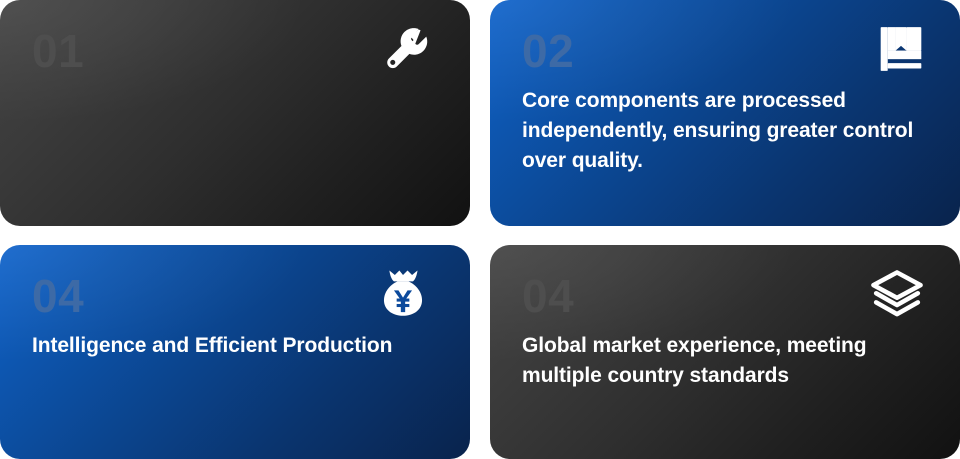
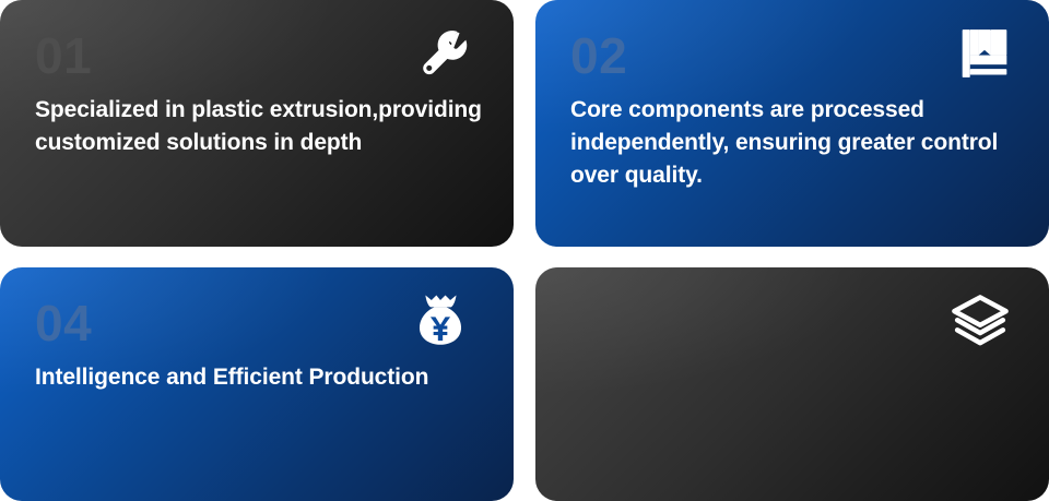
+ Specialized in plastic extrusion,providing customized solutions in depth
  02
  Core components are processed independently, ensuring greater control over quality.
  04
  Intelligence and Efficient Production
- Global market experience, meeting multiple country standards
